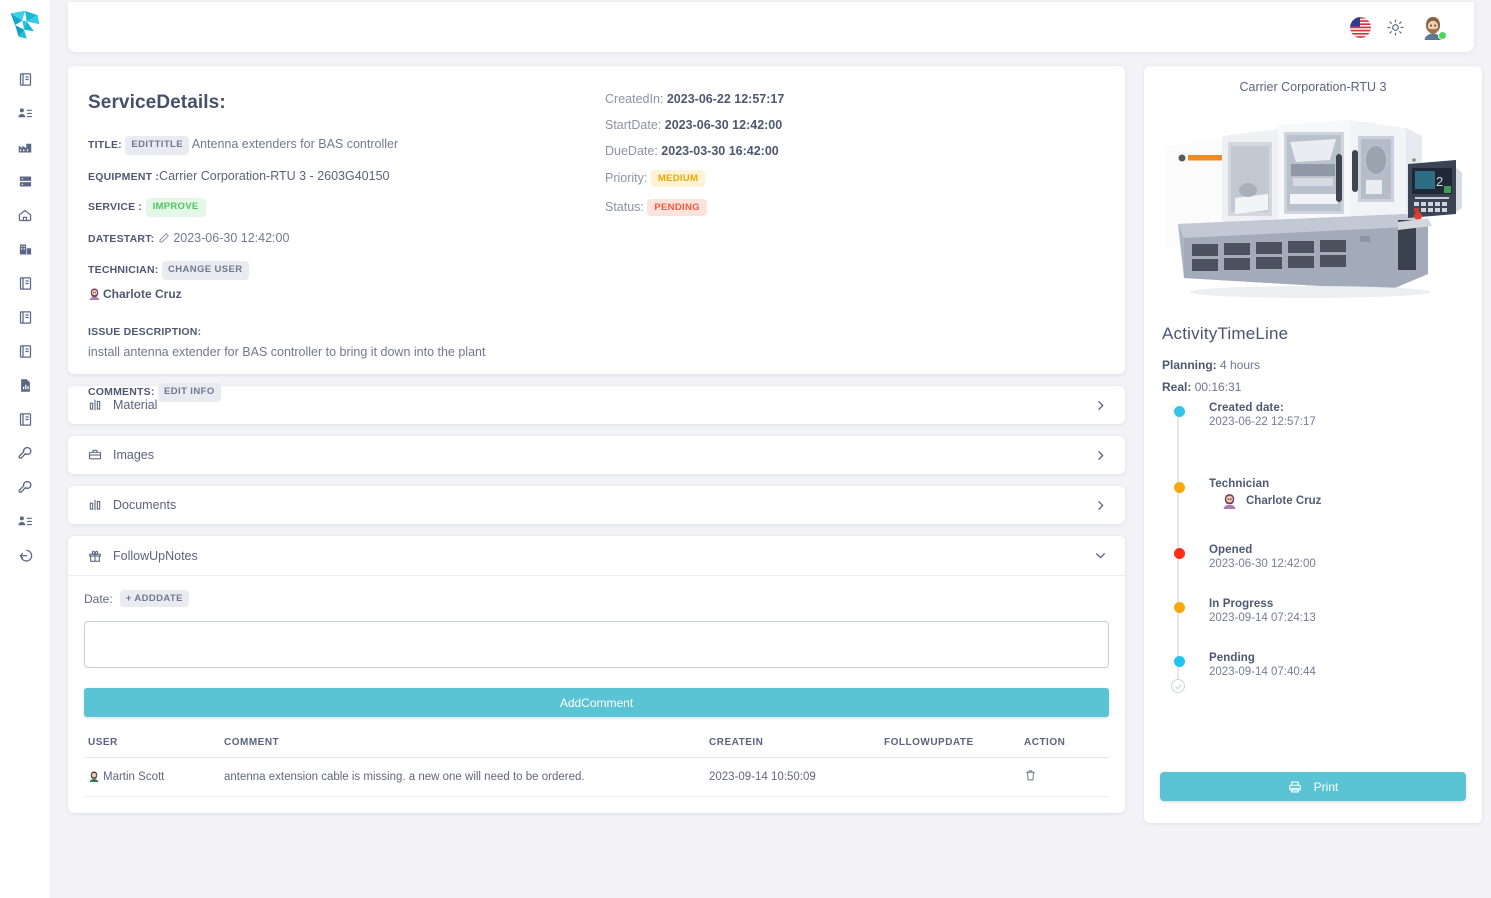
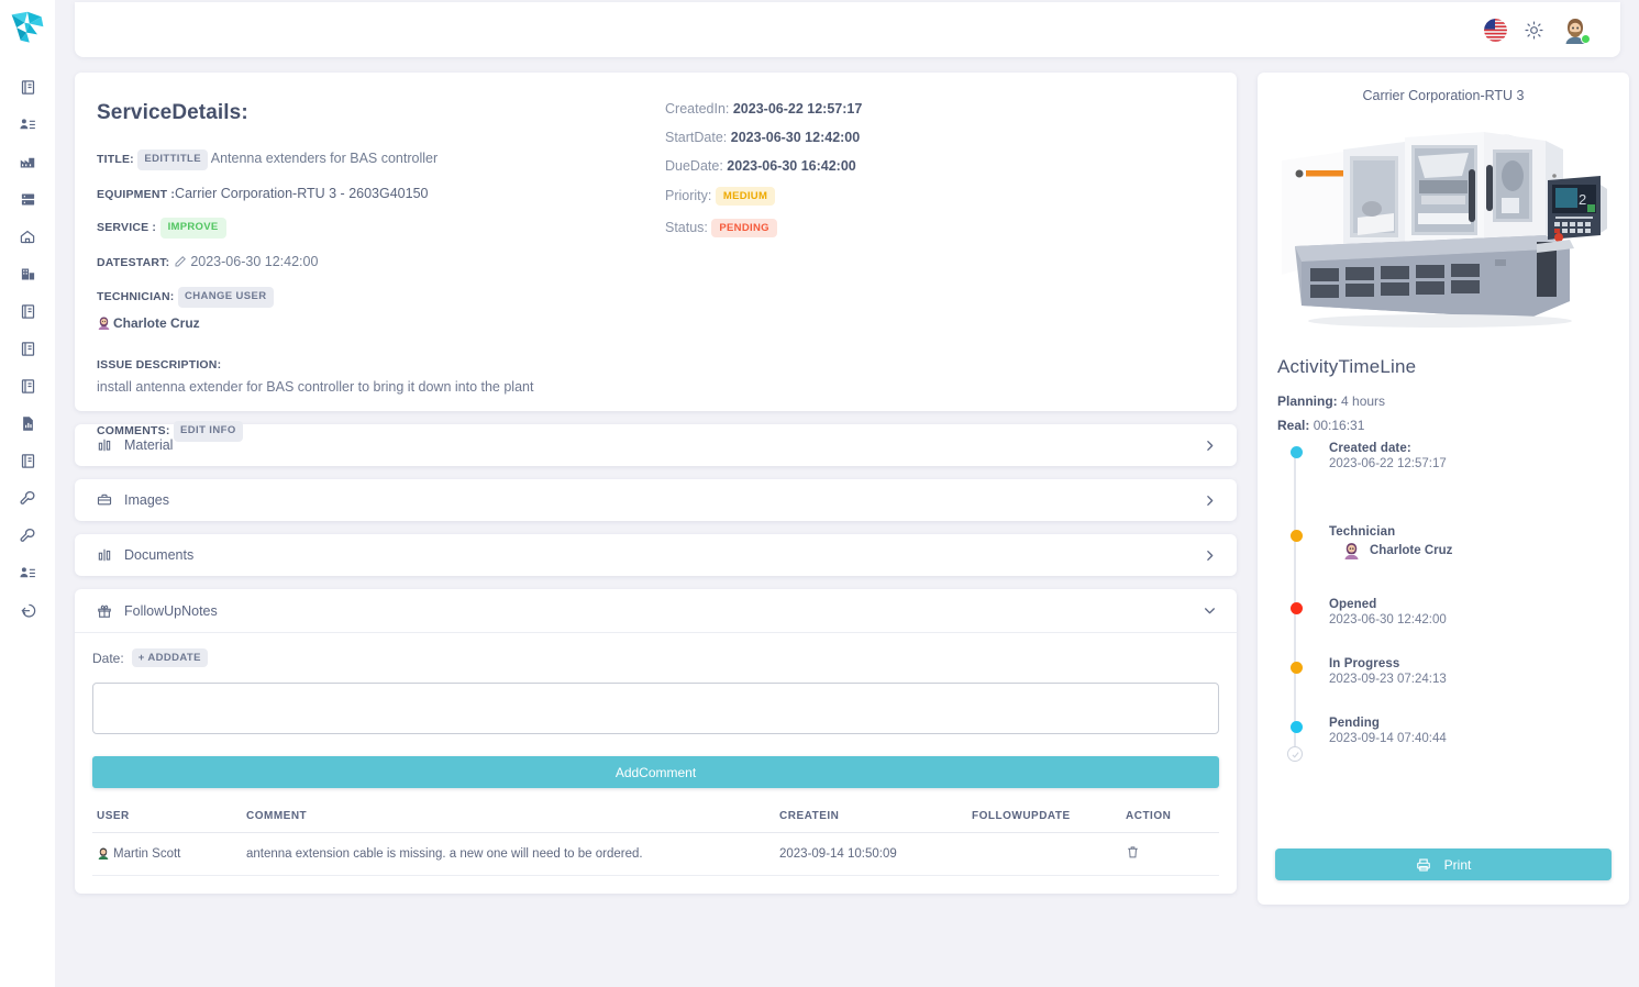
  ServiceDetails:
  TITLE: EDITTITLE Antenna extenders for BAS controller
  EQUIPMENT :Carrier Corporation-RTU 3 - 2603G40150
  SERVICE : IMPROVE
  DATESTART: 2023-06-30 12:42:00
  TECHNICIAN: CHANGE USER
  Charlote Cruz
  ISSUE DESCRIPTION:
  install antenna extender for BAS controller to bring it down into the plant
  COMMENTS: EDIT INFO
  CreatedIn: 2023-06-22 12:57:17
  StartDate: 2023-06-30 12:42:00
- DueDate: 2023-03-30 16:42:00
+ DueDate: 2023-06-30 16:42:00
  Priority: MEDIUM
  Status: PENDING
  Material
  Images
  Documents
  FollowUpNotes
  Date:
  + ADDDATE
  AddComment
  USER	COMMENT	CREATEIN	FOLLOWUPDATE	ACTION
  Martin Scott	antenna extension cable is missing. a new one will need to be ordered.	2023-09-14 10:50:09
  Carrier Corporation-RTU 3
  2
  ActivityTimeLine
  Planning: 4 hours
  Real: 00:16:31
  Created date:
  2023-06-22 12:57:17
  Technician
  Charlote Cruz
  Opened
  2023-06-30 12:42:00
  In Progress
- 2023-09-14 07:24:13
+ 2023-09-23 07:24:13
  Pending
  2023-09-14 07:40:44
  Print
